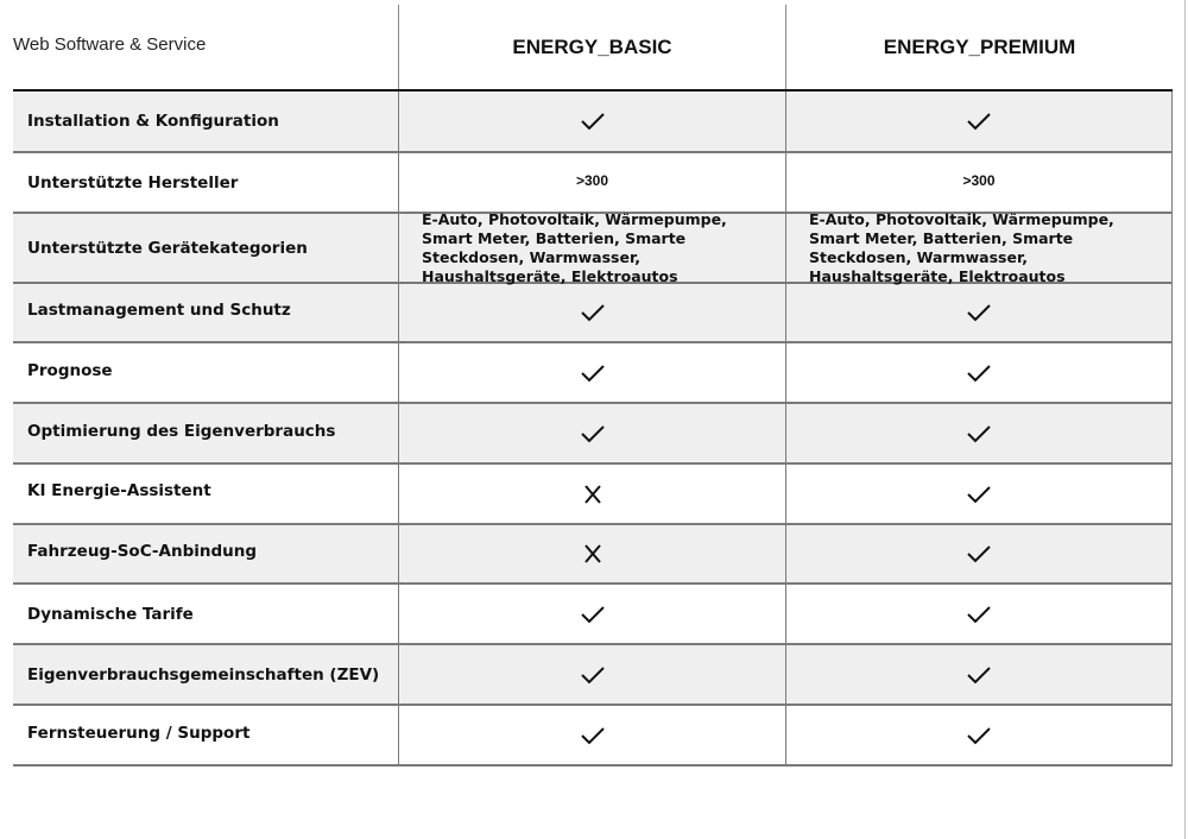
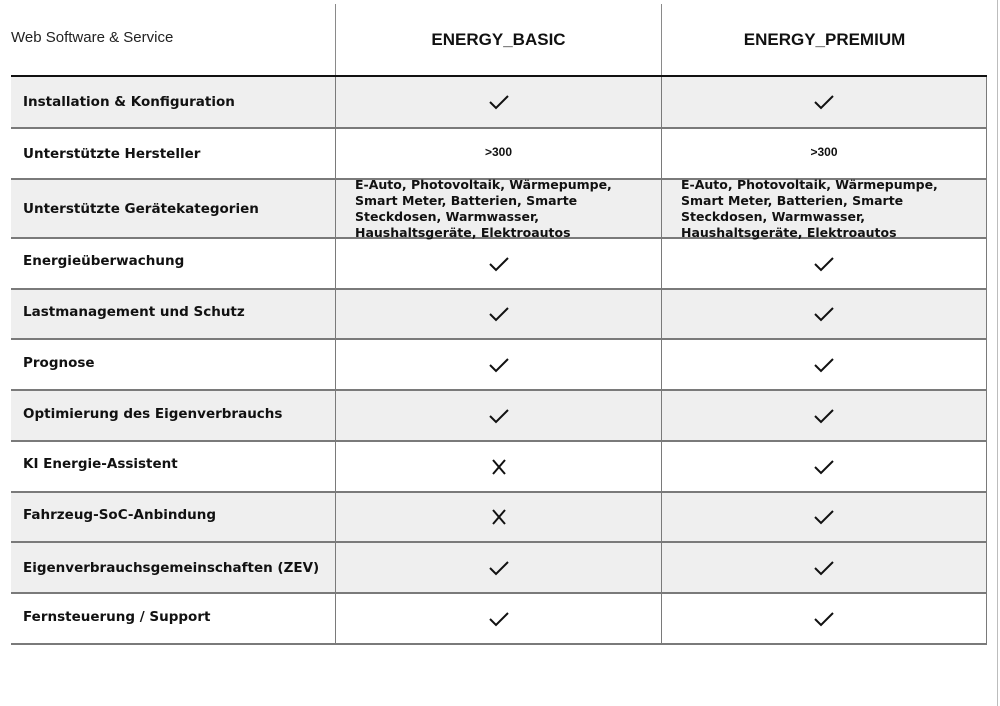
  Web Software & Service
  ENERGY_BASIC
  ENERGY_PREMIUM
  Installation & Konfiguration
  Unterstützte Hersteller
  >300
  >300
  Unterstützte Gerätekategorien
  E-Auto, Photovoltaik, Wärmepumpe, Smart Meter, Batterien, Smarte Steckdosen, Warmwasser, Haushaltsgeräte, Elektroautos
  E-Auto, Photovoltaik, Wärmepumpe, Smart Meter, Batterien, Smarte Steckdosen, Warmwasser, Haushaltsgeräte, Elektroautos
+ Energieüberwachung
  Lastmanagement und Schutz
  Prognose
  Optimierung des Eigenverbrauchs
  KI Energie-Assistent
  Fahrzeug-SoC-Anbindung
- Dynamische Tarife
  Eigenverbrauchsgemeinschaften (ZEV)
  Fernsteuerung / Support
